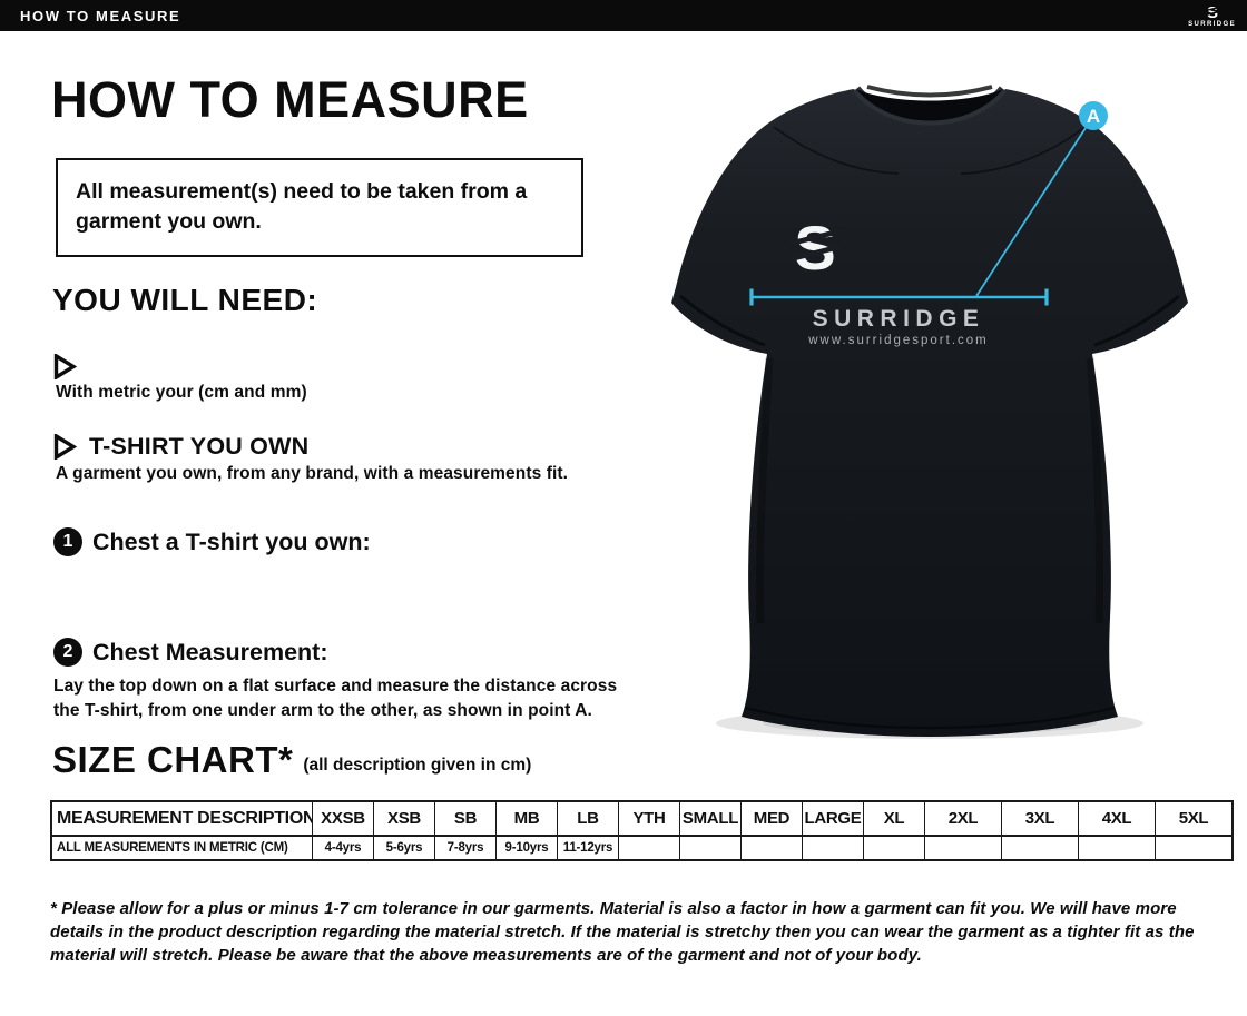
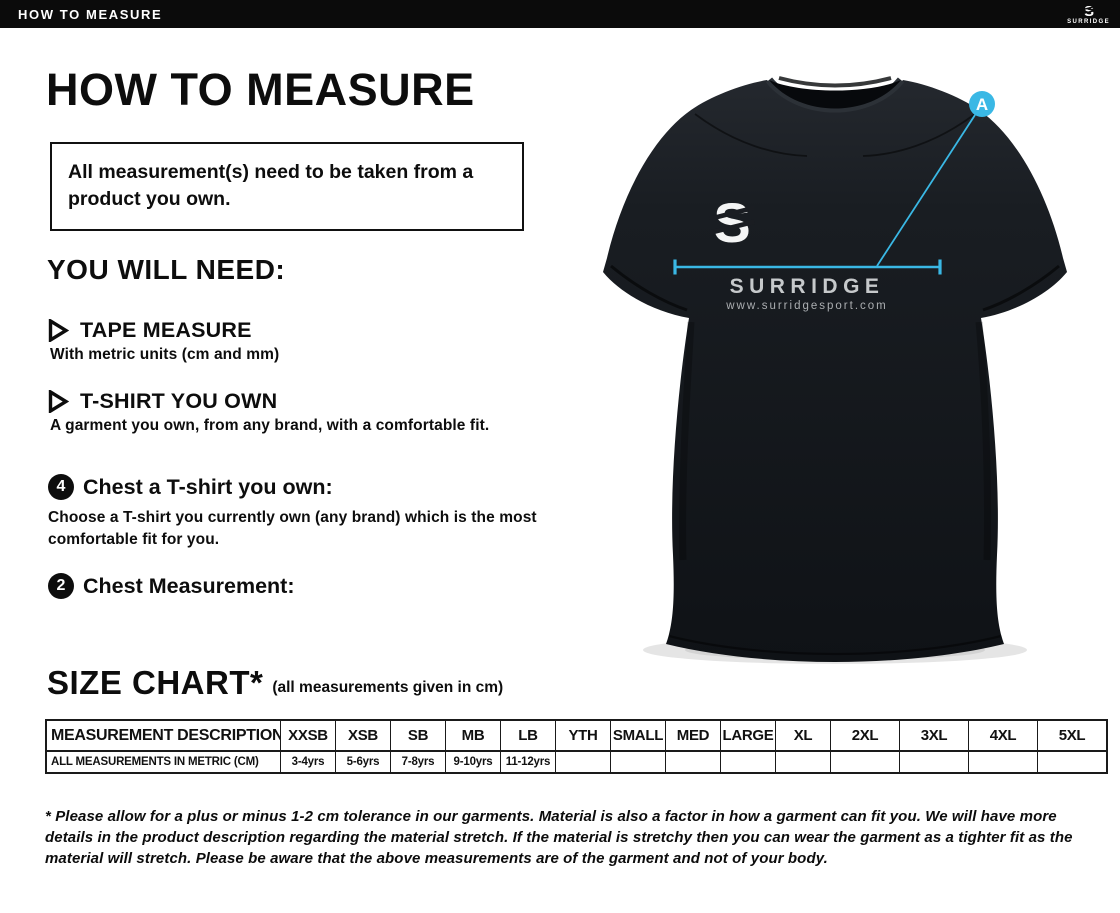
  HOW TO MEASURE
  HOW TO MEASURE
- All measurement(s) need to be taken from a garment you own.
+ All measurement(s) need to be taken from a product you own.
  YOU WILL NEED:
+ TAPE MEASURE
- With metric your (cm and mm)
+ With metric units (cm and mm)
  T-SHIRT YOU OWN
- A garment you own, from any brand, with a measurements fit.
+ A garment you own, from any brand, with a comfortable fit.
- 1
+ 4
  Chest a T-shirt you own:
+ Choose a T-shirt you currently own (any brand) which is the most comfortable fit for you.
  2
  Chest Measurement:
- Lay the top down on a flat surface and measure the distance across the T-shirt, from one under arm to the other, as shown in point A.
  SIZE CHART*
- (all description given in cm)
+ (all measurements given in cm)
  MEASUREMENT DESCRIPTION	XXSB	XSB	SB	MB	LB	YTH	SMALL	MED	LARGE	XL	2XL	3XL	4XL	5XL
- ALL MEASUREMENTS IN METRIC (CM)	4-4yrs	5-6yrs	7-8yrs	9-10yrs	11-12yrs
+ ALL MEASUREMENTS IN METRIC (CM)	3-4yrs	5-6yrs	7-8yrs	9-10yrs	11-12yrs
- * Please allow for a plus or minus 1-7 cm tolerance in our garments. Material is also a factor in how a garment can fit you. We will have more details in the product description regarding the material stretch. If the material is stretchy then you can wear the garment as a tighter fit as the material will stretch. Please be aware that the above measurements are of the garment and not of your body.
+ * Please allow for a plus or minus 1-2 cm tolerance in our garments. Material is also a factor in how a garment can fit you. We will have more details in the product description regarding the material stretch. If the material is stretchy then you can wear the garment as a tighter fit as the material will stretch. Please be aware that the above measurements are of the garment and not of your body.
  S
  SURRIDGE
  www.surridgesport.com
  A
